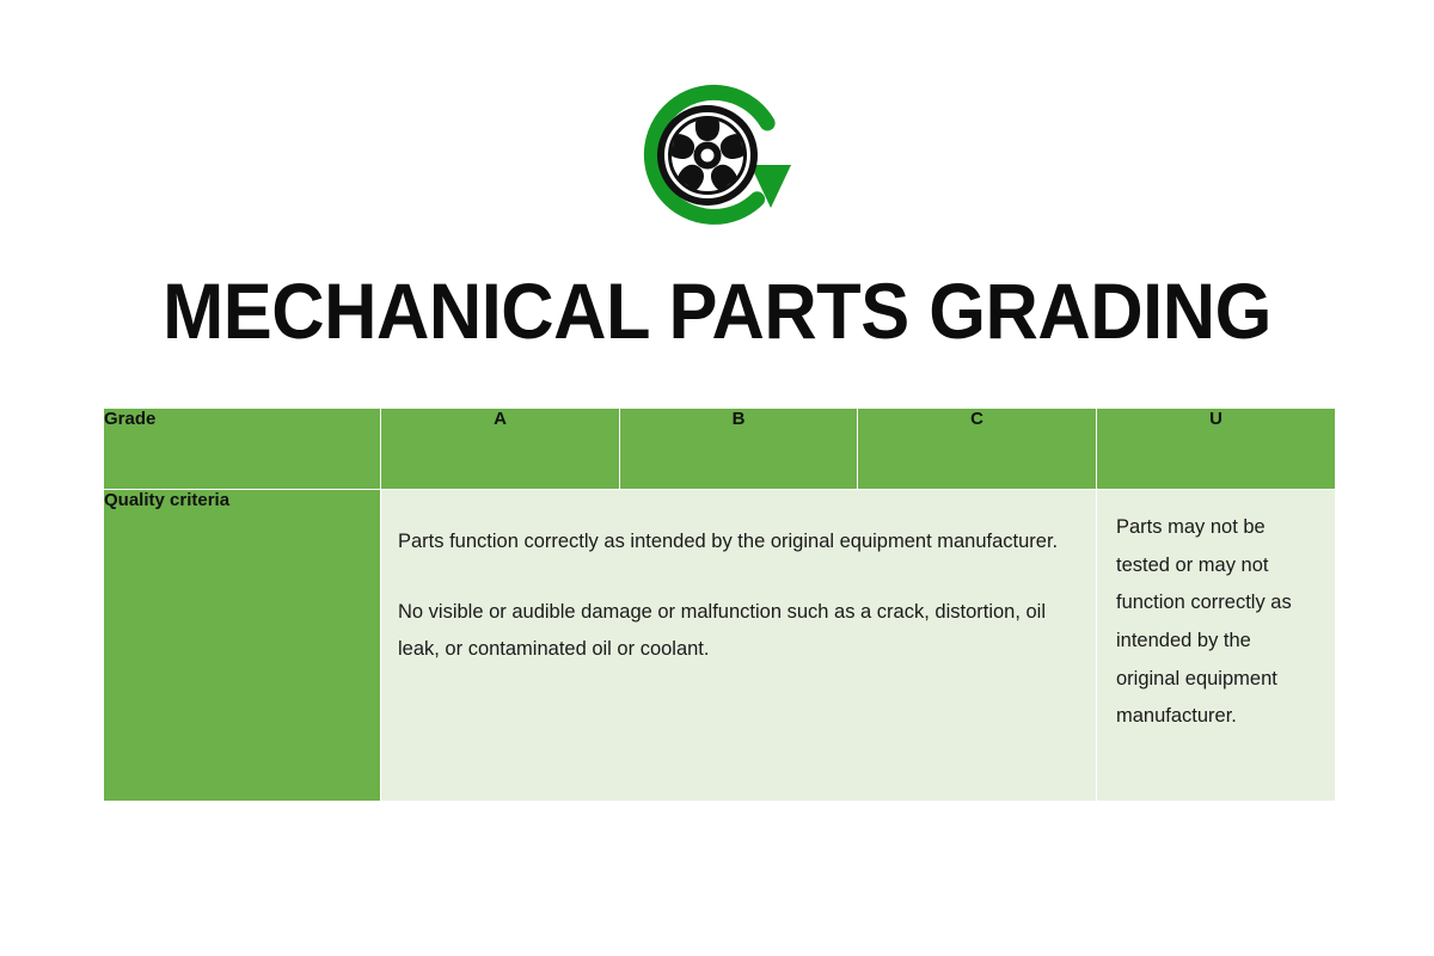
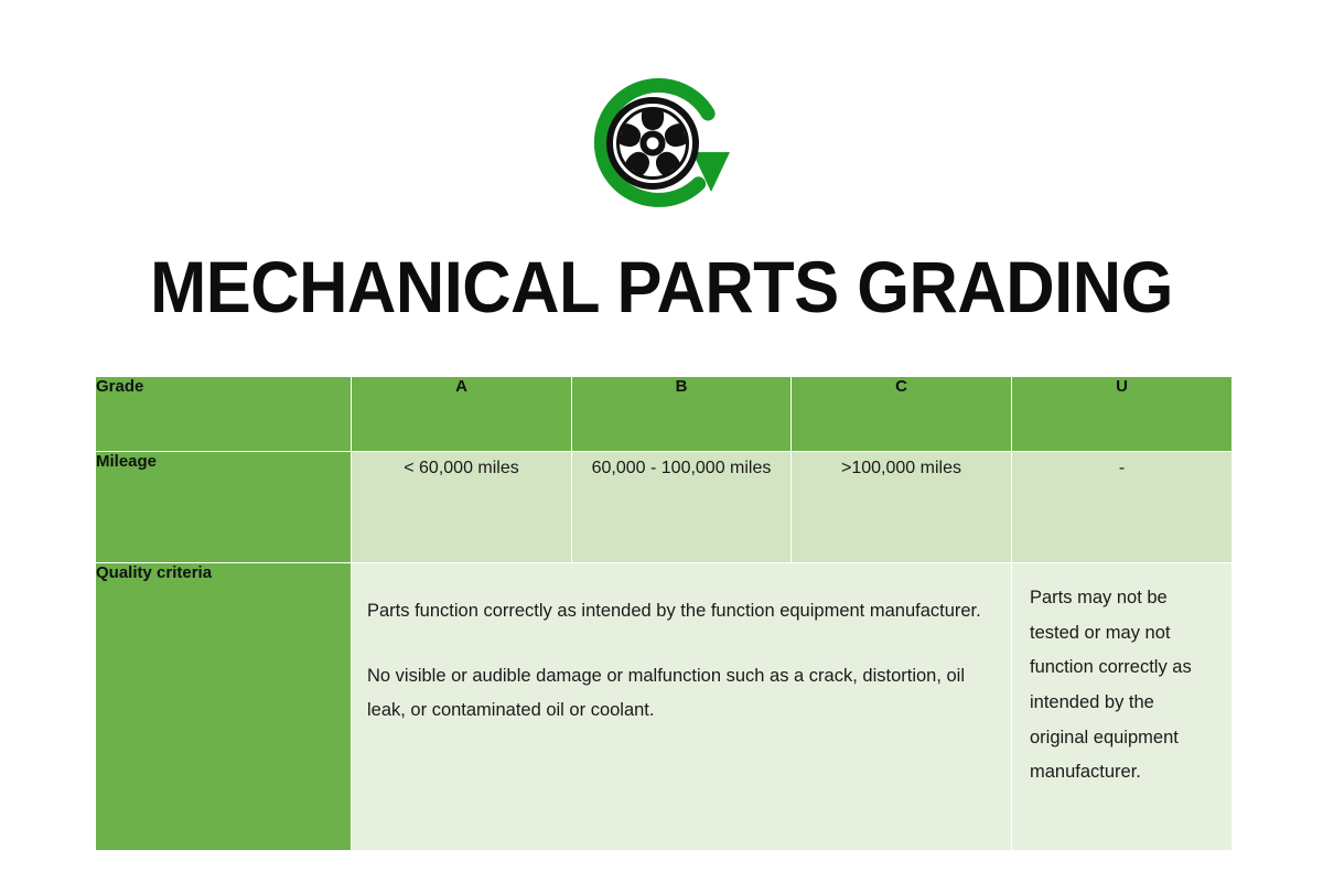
  MECHANICAL PARTS GRADING
  Grade	A	B	C	U
+ Mileage	< 60,000 miles	60,000 - 100,000 miles	>100,000 miles	-
- Quality criteria	Parts function correctly as intended by the original equipment manufacturer. No visible or audible damage or malfunction such as a crack, distortion, oil leak, or contaminated oil or coolant.	Parts may not be tested or may not function correctly as intended by the original equipment manufacturer.
+ Quality criteria	Parts function correctly as intended by the function equipment manufacturer. No visible or audible damage or malfunction such as a crack, distortion, oil leak, or contaminated oil or coolant.	Parts may not be tested or may not function correctly as intended by the original equipment manufacturer.
